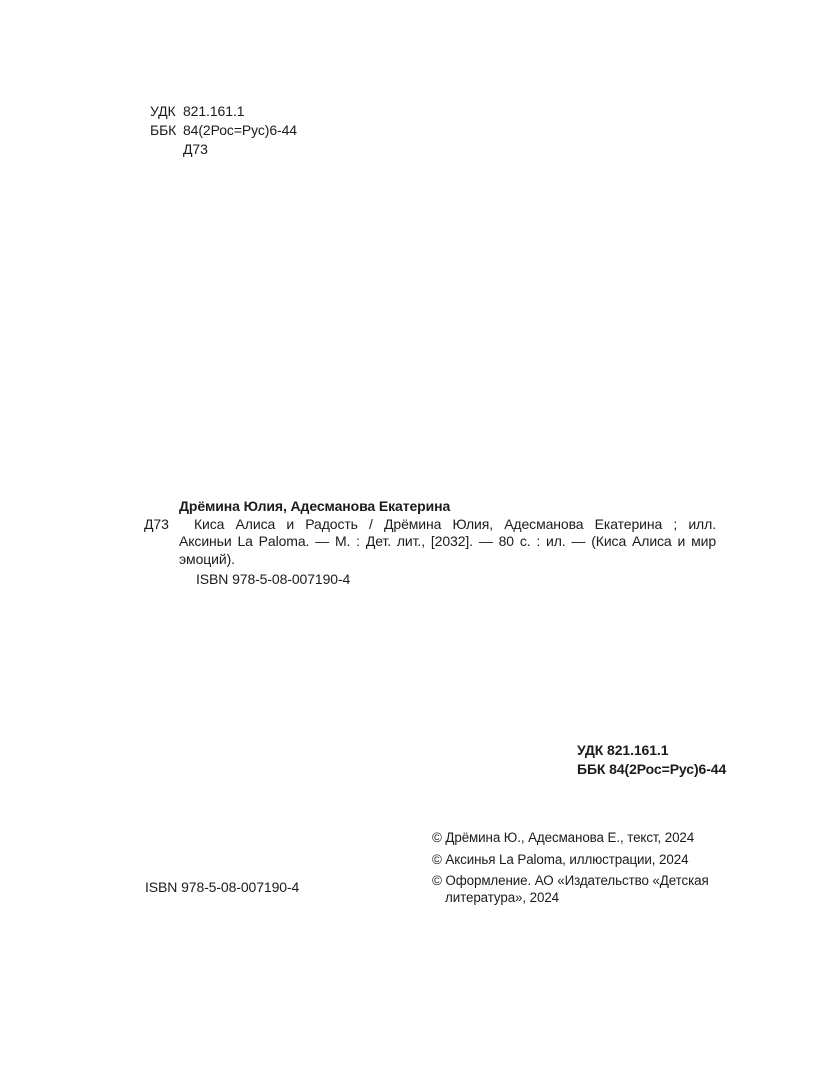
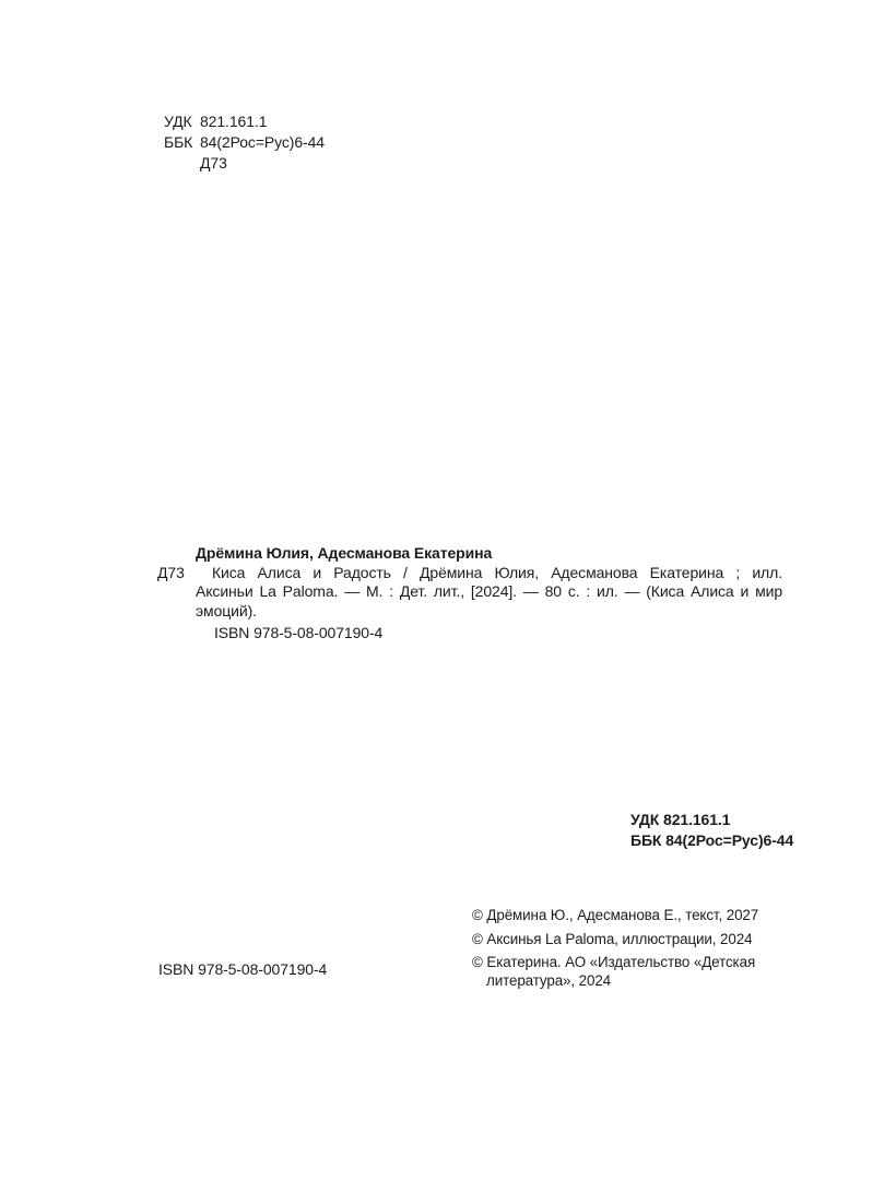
  УДК
  821.161.1
  ББК
  84(2Рос=Рус)6-44
  Д73
  Дрёмина Юлия, Адесманова Екатерина
  Д73
  Киса Алиса и Радость / Дрёмина Юлия, Адесманова Екатерина ; илл.
- Аксиньи La Paloma. — М. : Дет. лит., [2032]. — 80 с. : ил. — (Киса Алиса и мир
+ Аксиньи La Paloma. — М. : Дет. лит., [2024]. — 80 с. : ил. — (Киса Алиса и мир
  эмоций).
  ISBN 978-5-08-007190-4
  УДК 821.161.1
  ББК 84(2Рос=Рус)6-44
- © Дрёмина Ю., Адесманова Е., текст, 2024
+ © Дрёмина Ю., Адесманова Е., текст, 2027
  © Аксинья La Paloma, иллюстрации, 2024
- © Оформление. АО «Издательство «Детская
+ © Екатерина. АО «Издательство «Детская
  литература», 2024
  ISBN 978-5-08-007190-4
